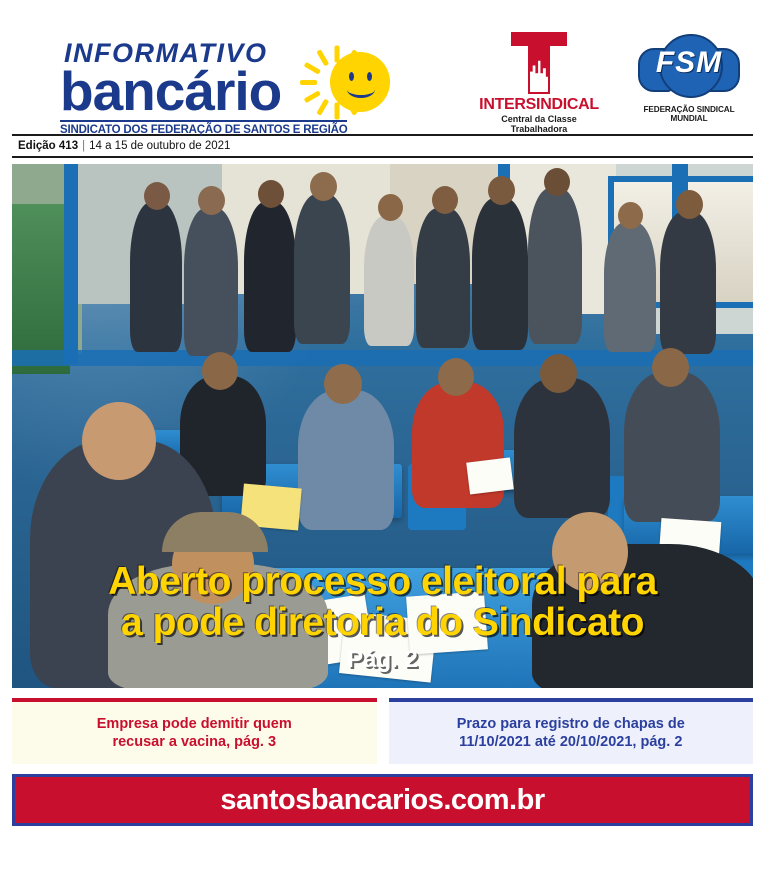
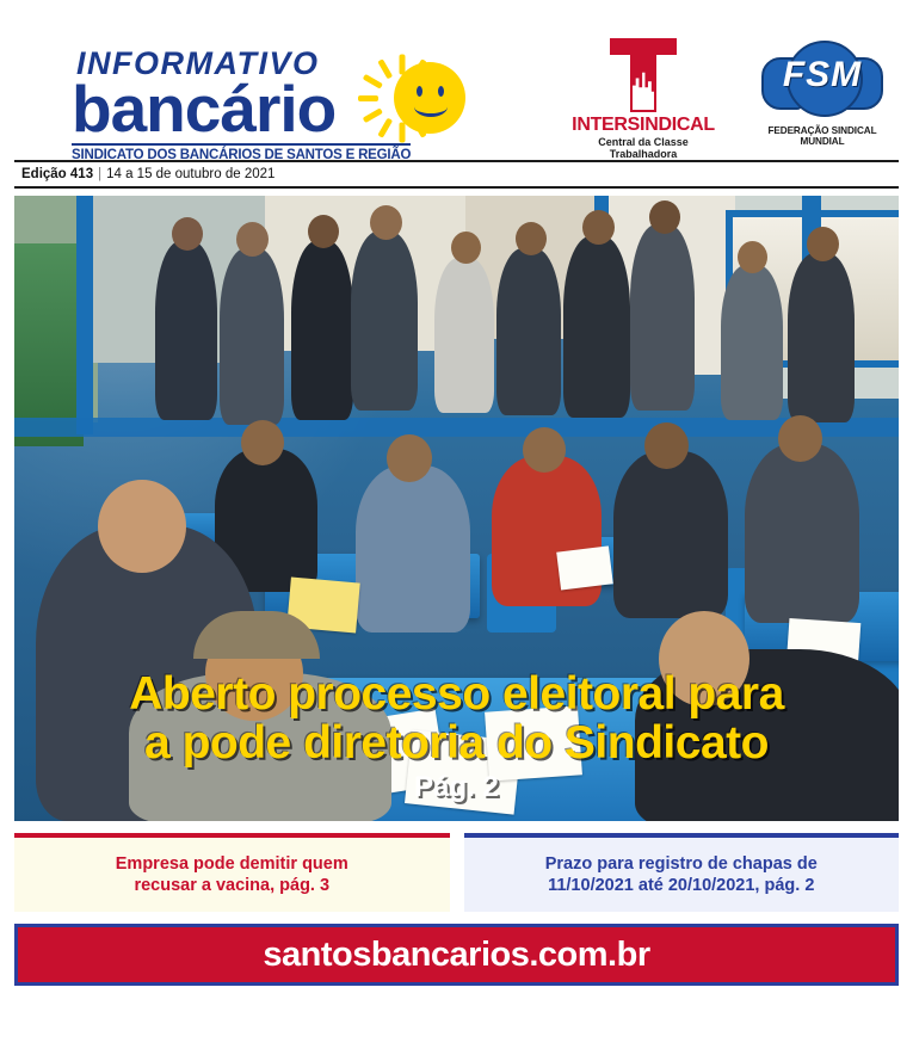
  INFORMATIVO
  bancário
- SINDICATO DOS FEDERAÇÃO DE SANTOS E REGIÃO
+ SINDICATO DOS BANCÁRIOS DE SANTOS E REGIÃO
  INTERSINDICAL
  Central da Classe Trabalhadora
  FSM
  FEDERAÇÃO SINDICAL MUNDIAL
  Edição 413
  |
  14 a 15 de outubro de 2021
  Aberto processo eleitoral para
  a pode diretoria do Sindicato
  Pág. 2
  Empresa pode demitir quem
  recusar a vacina, pág. 3
  Prazo para registro de chapas de
  11/10/2021 até 20/10/2021, pág. 2
  santosbancarios.com.br
